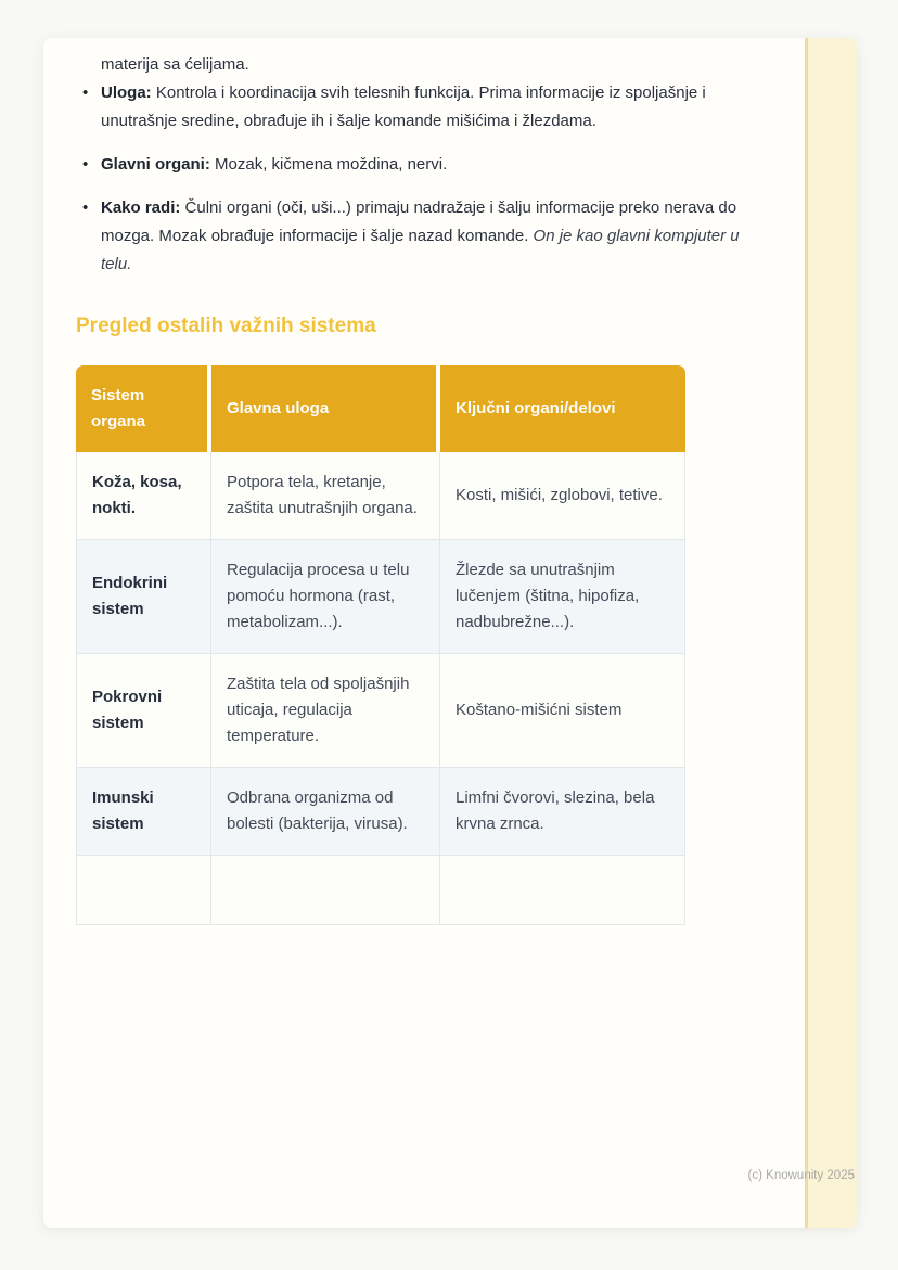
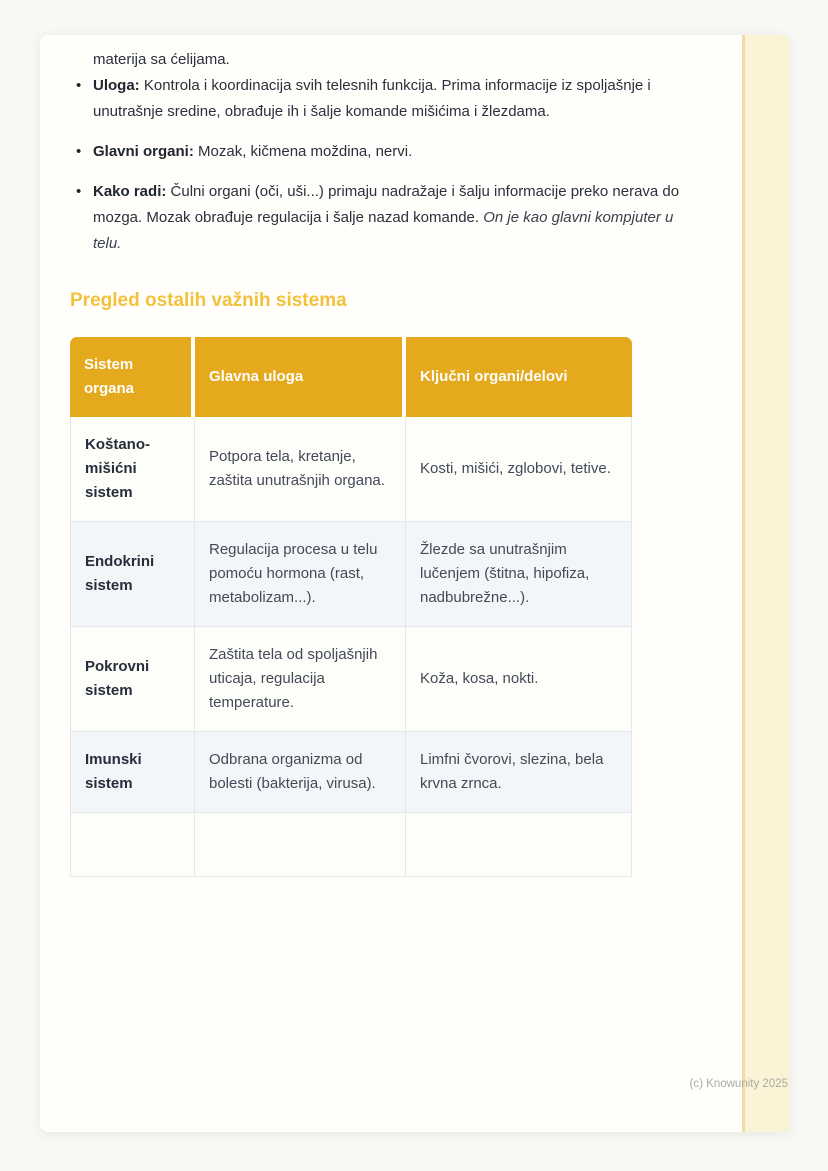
  materija sa ćelijama.
  Uloga: Kontrola i koordinacija svih telesnih funkcija. Prima informacije iz spoljašnje i unutrašnje sredine, obrađuje ih i šalje komande mišićima i žlezdama.
  Glavni organi: Mozak, kičmena moždina, nervi.
- Kako radi: Čulni organi (oči, uši...) primaju nadražaje i šalju informacije preko nerava do mozga. Mozak obrađuje informacije i šalje nazad komande. On je kao glavni kompjuter u telu.
+ Kako radi: Čulni organi (oči, uši...) primaju nadražaje i šalju informacije preko nerava do mozga. Mozak obrađuje regulacija i šalje nazad komande. On je kao glavni kompjuter u telu.
  Pregled ostalih važnih sistema
  Sistem organa	Glavna uloga	Ključni organi/delovi
- Koža, kosa, nokti.	Potpora tela, kretanje, zaštita unutrašnjih organa.	Kosti, mišići, zglobovi, tetive.
+ Koštano-mišićni sistem	Potpora tela, kretanje, zaštita unutrašnjih organa.	Kosti, mišići, zglobovi, tetive.
  Endokrini sistem	Regulacija procesa u telu pomoću hormona (rast, metabolizam...).	Žlezde sa unutrašnjim lučenjem (štitna, hipofiza, nadbubrežne...).
- Pokrovni sistem	Zaštita tela od spoljašnjih uticaja, regulacija temperature.	Koštano-mišićni sistem
+ Pokrovni sistem	Zaštita tela od spoljašnjih uticaja, regulacija temperature.	Koža, kosa, nokti.
  Imunski sistem	Odbrana organizma od bolesti (bakterija, virusa).	Limfni čvorovi, slezina, bela krvna zrnca.
  (c) Knowunity 2025
